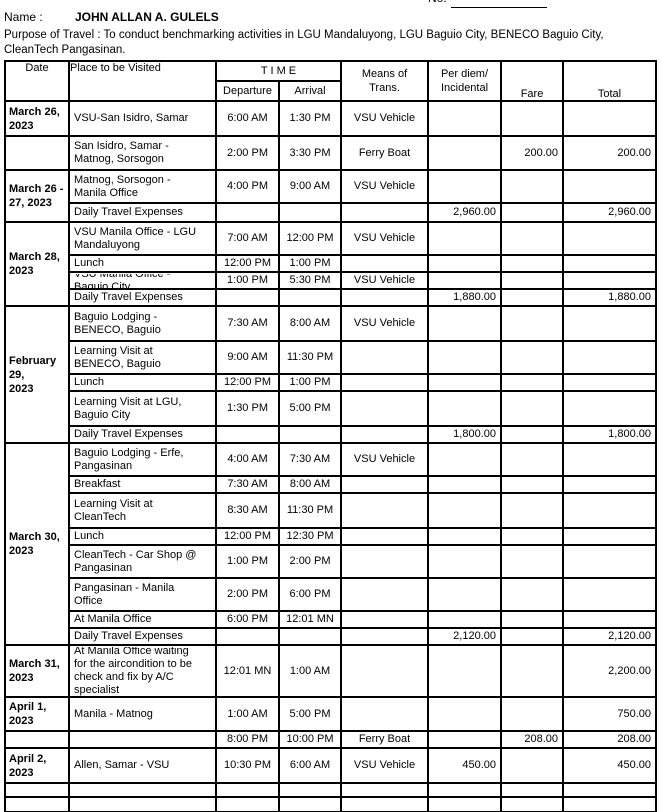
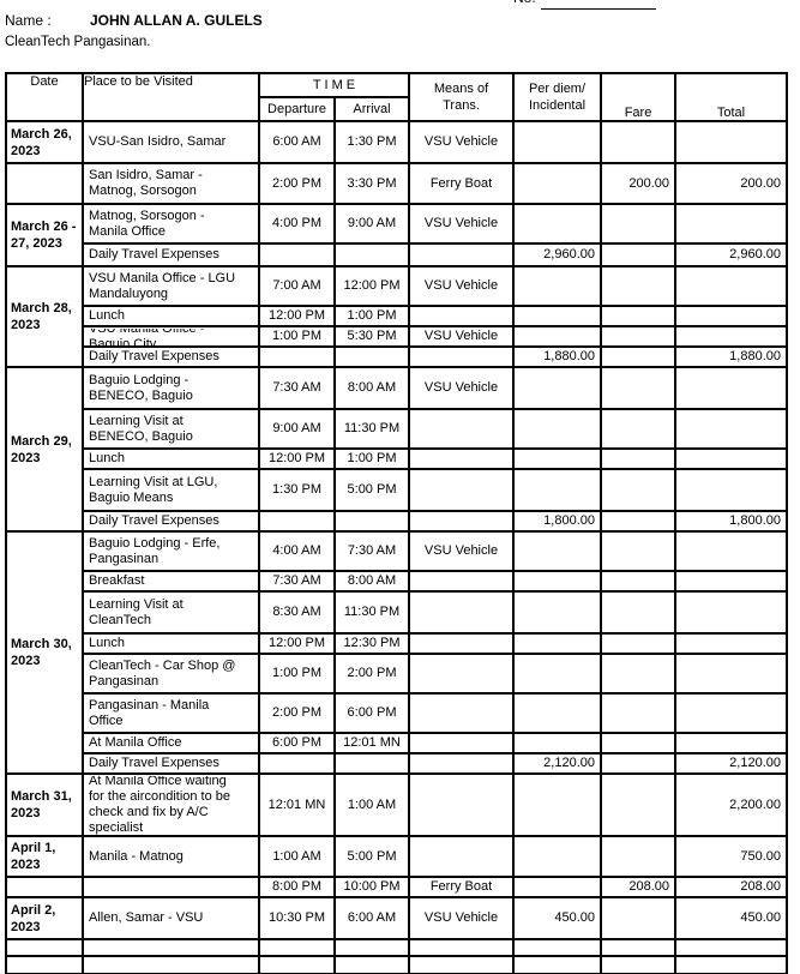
  Name :
  JOHN ALLAN A. GULELS
- Purpose of Travel : To conduct benchmarking activities in LGU Mandaluyong, LGU Baguio City, BENECO Baguio City,
  CleanTech Pangasinan.
  Date	Place to be Visited	T I M E	Means of Trans.	Per diem/ Incidental	Fare	Total
  Departure	Arrival
  March 26, 2023	VSU-San Isidro, Samar	6:00 AM	1:30 PM	VSU Vehicle
  	San Isidro, Samar - Matnog, Sorsogon	2:00 PM	3:30 PM	Ferry Boat		200.00	200.00
  March 26 - 27, 2023	Matnog, Sorsogon - Manila Office	4:00 PM	9:00 AM	VSU Vehicle
  Daily Travel Expenses				2,960.00		2,960.00
  March 28, 2023	VSU Manila Office - LGU Mandaluyong	7:00 AM	12:00 PM	VSU Vehicle
  Lunch	12:00 PM	1:00 PM
  VSU Manila Office - Baguio City	1:00 PM	5:30 PM	VSU Vehicle
  Daily Travel Expenses				1,880.00		1,880.00
- February 29, 2023	Baguio Lodging - BENECO, Baguio	7:30 AM	8:00 AM	VSU Vehicle
+ March 29, 2023	Baguio Lodging - BENECO, Baguio	7:30 AM	8:00 AM	VSU Vehicle
  Learning Visit at BENECO, Baguio	9:00 AM	11:30 PM
  Lunch	12:00 PM	1:00 PM
- Learning Visit at LGU, Baguio City	1:30 PM	5:00 PM
+ Learning Visit at LGU, Baguio Means	1:30 PM	5:00 PM
  Daily Travel Expenses				1,800.00		1,800.00
  March 30, 2023	Baguio Lodging - Erfe, Pangasinan	4:00 AM	7:30 AM	VSU Vehicle
  Breakfast	7:30 AM	8:00 AM
  Learning Visit at CleanTech	8:30 AM	11:30 PM
  Lunch	12:00 PM	12:30 PM
  CleanTech - Car Shop @ Pangasinan	1:00 PM	2:00 PM
  Pangasinan - Manila Office	2:00 PM	6:00 PM
  At Manila Office	6:00 PM	12:01 MN
  Daily Travel Expenses				2,120.00		2,120.00
  March 31, 2023	At Manila Office waiting for the aircondition to be check and fix by A/C specialist	12:01 MN	1:00 AM				2,200.00
  April 1, 2023	Manila - Matnog	1:00 AM	5:00 PM				750.00
  		8:00 PM	10:00 PM	Ferry Boat		208.00	208.00
  April 2, 2023	Allen, Samar - VSU	10:30 PM	6:00 AM	VSU Vehicle	450.00		450.00
